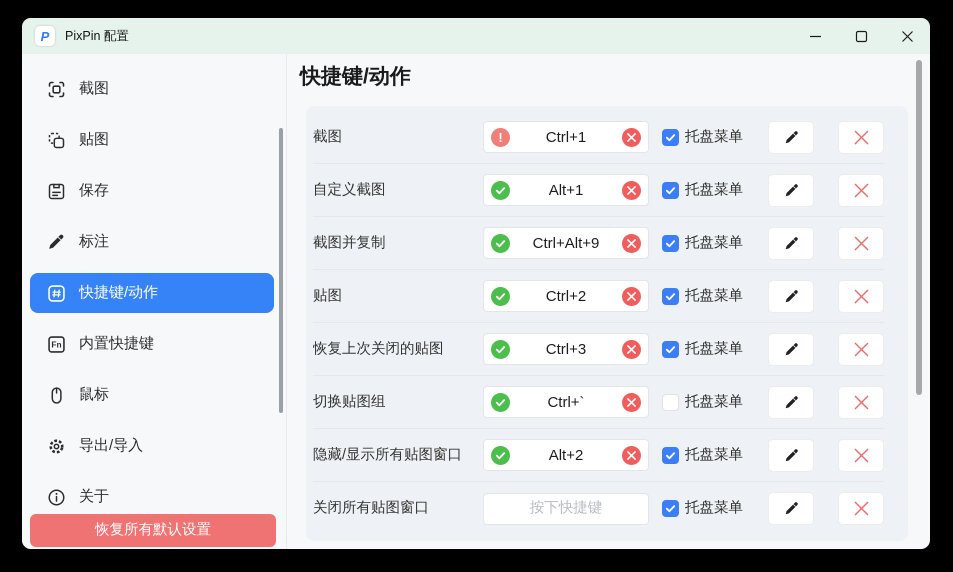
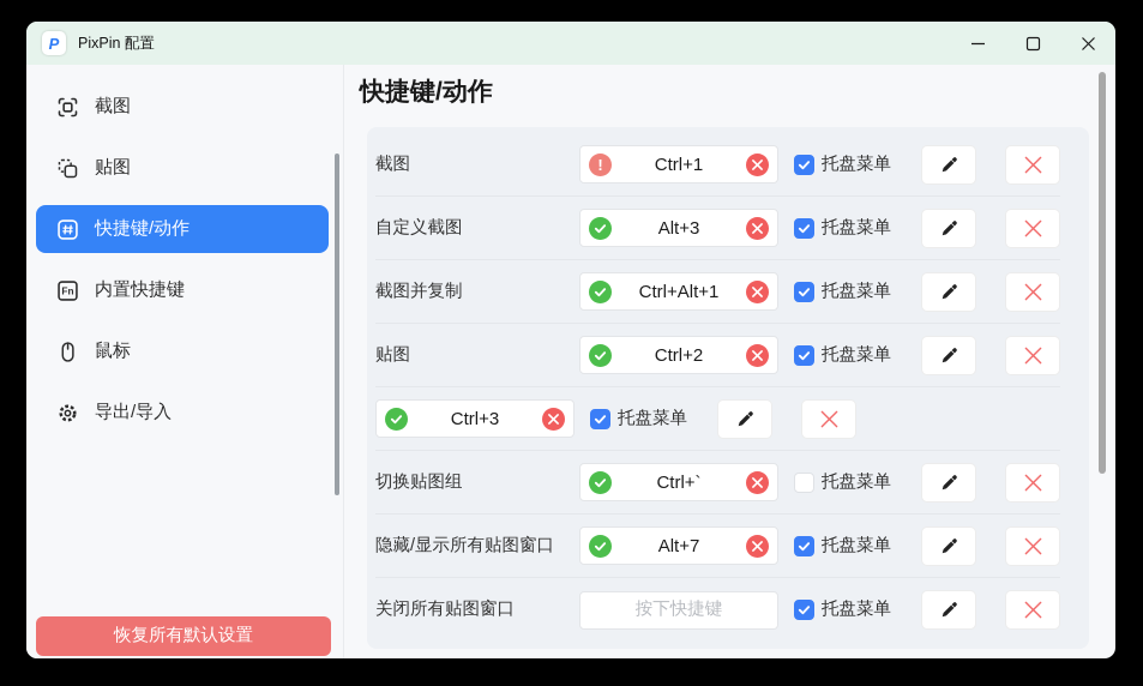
  P
  PixPin 配置
  截图
  贴图
- 保存
- 标注
  快捷键/动作
  Fn
  内置快捷键
  鼠标
  导出/导入
- 关于
  恢复所有默认设置
  快捷键/动作
  截图
  !
  Ctrl+1
  托盘菜单
  自定义截图
- Alt+1
+ Alt+3
  托盘菜单
  截图并复制
- Ctrl+Alt+9
+ Ctrl+Alt+1
  托盘菜单
  贴图
  Ctrl+2
  托盘菜单
- 恢复上次关闭的贴图
  Ctrl+3
  托盘菜单
  切换贴图组
  Ctrl+`
  托盘菜单
  隐藏/显示所有贴图窗口
- Alt+2
+ Alt+7
  托盘菜单
  关闭所有贴图窗口
  按下快捷键
  托盘菜单
